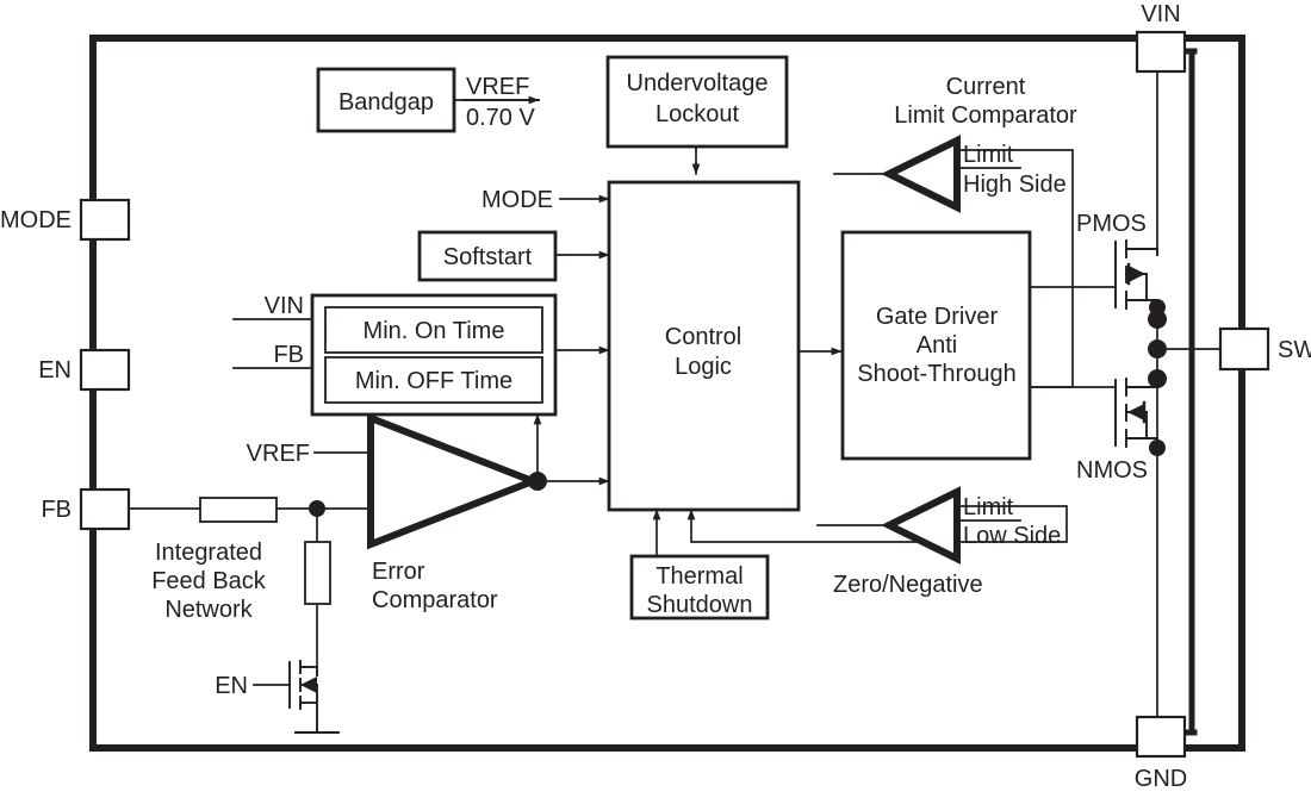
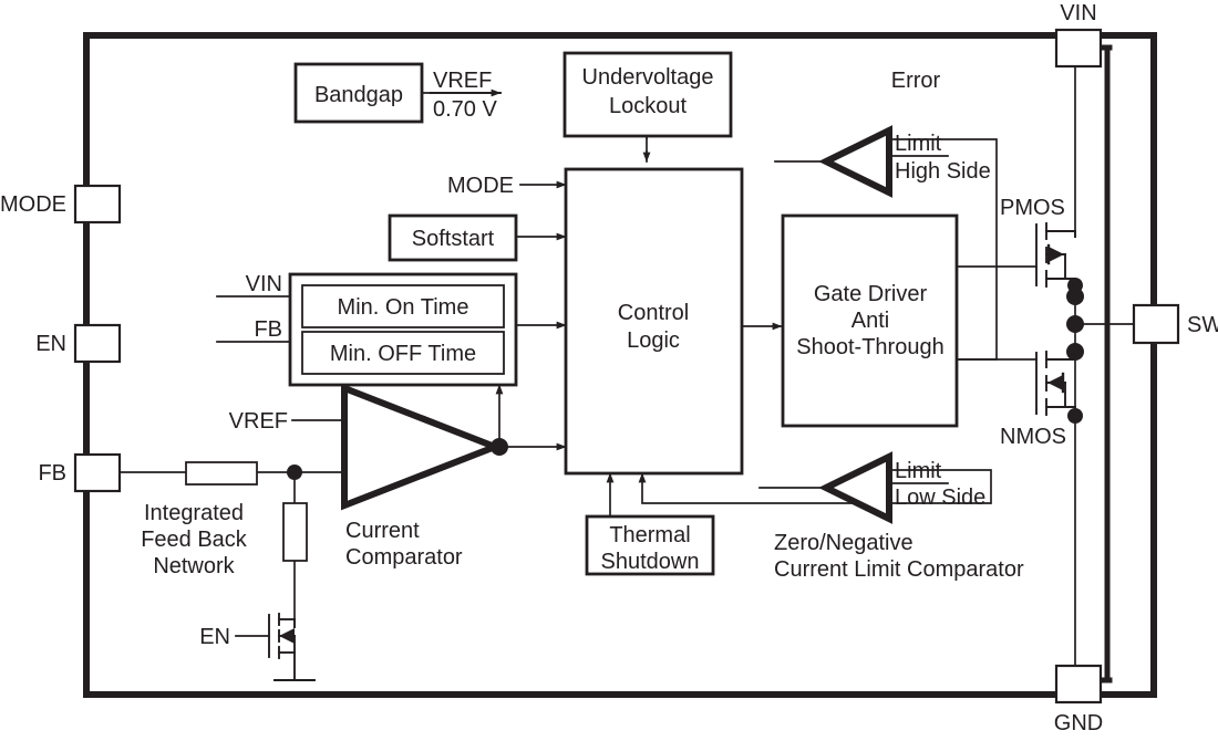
  VIN
  SW
  GND
  MODE
  EN
  FB
  Bandgap
  Undervoltage
  Lockout
  Softstart
  Min. On Time
  Min. OFF Time
  Control
  Logic
  Gate Driver
  Anti
  Shoot-Through
  Thermal
  Shutdown
- Current
+ Error
- Limit Comparator
  Limit
  High Side
  Zero/Negative
+ Current Limit Comparator
  Limit
  Low Side
- Error
+ Current
  Comparator
  VREF
  0.70 V
  MODE
  VIN
  FB
  VREF
  EN
  PMOS
  NMOS
  Integrated
  Feed Back
  Network
